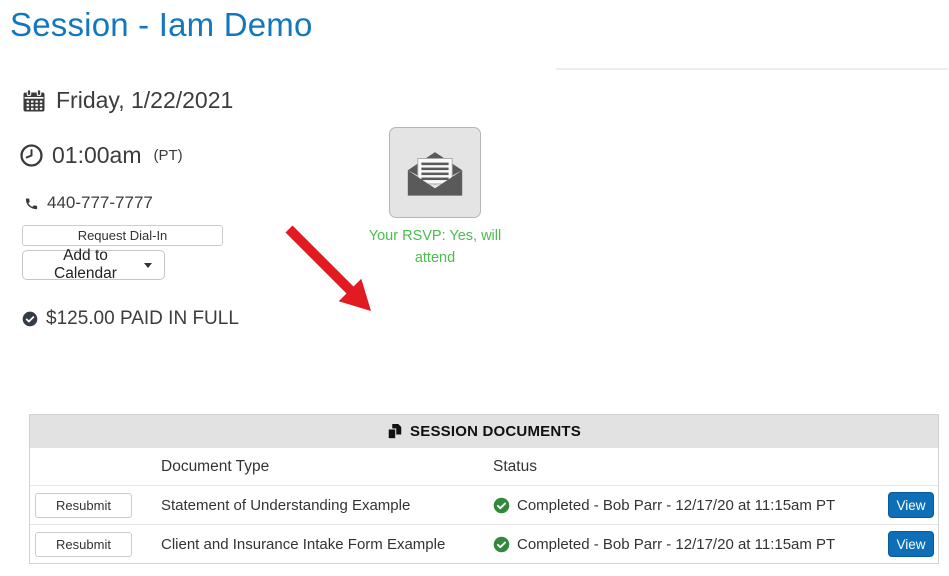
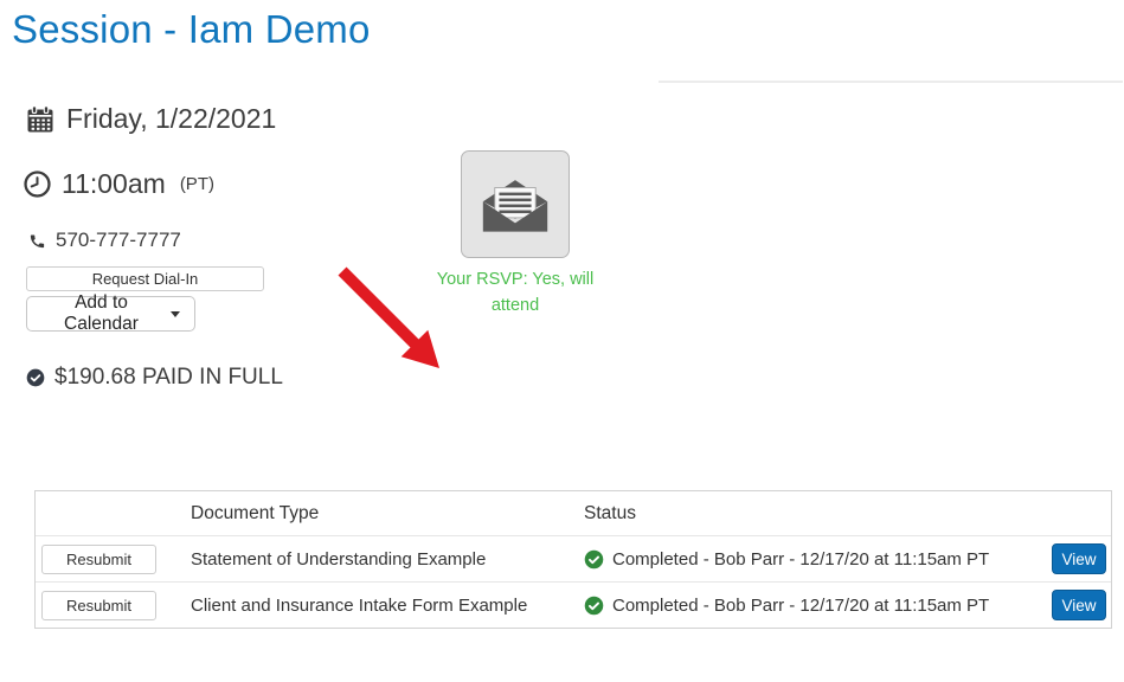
  Session - Iam Demo
  Friday, 1/22/2021
- 01:00am
+ 11:00am
  (PT)
- 440-777-7777
+ 570-777-7777
  Request Dial-In
  Add to Calendar
- $125.00 PAID IN FULL
+ $190.68 PAID IN FULL
  Your RSVP: Yes, will attend
- SESSION DOCUMENTS
  Document Type
  Status
  Resubmit
  Statement of Understanding Example
  Completed - Bob Parr - 12/17/20 at 11:15am PT
  View
  Resubmit
  Client and Insurance Intake Form Example
  Completed - Bob Parr - 12/17/20 at 11:15am PT
  View
